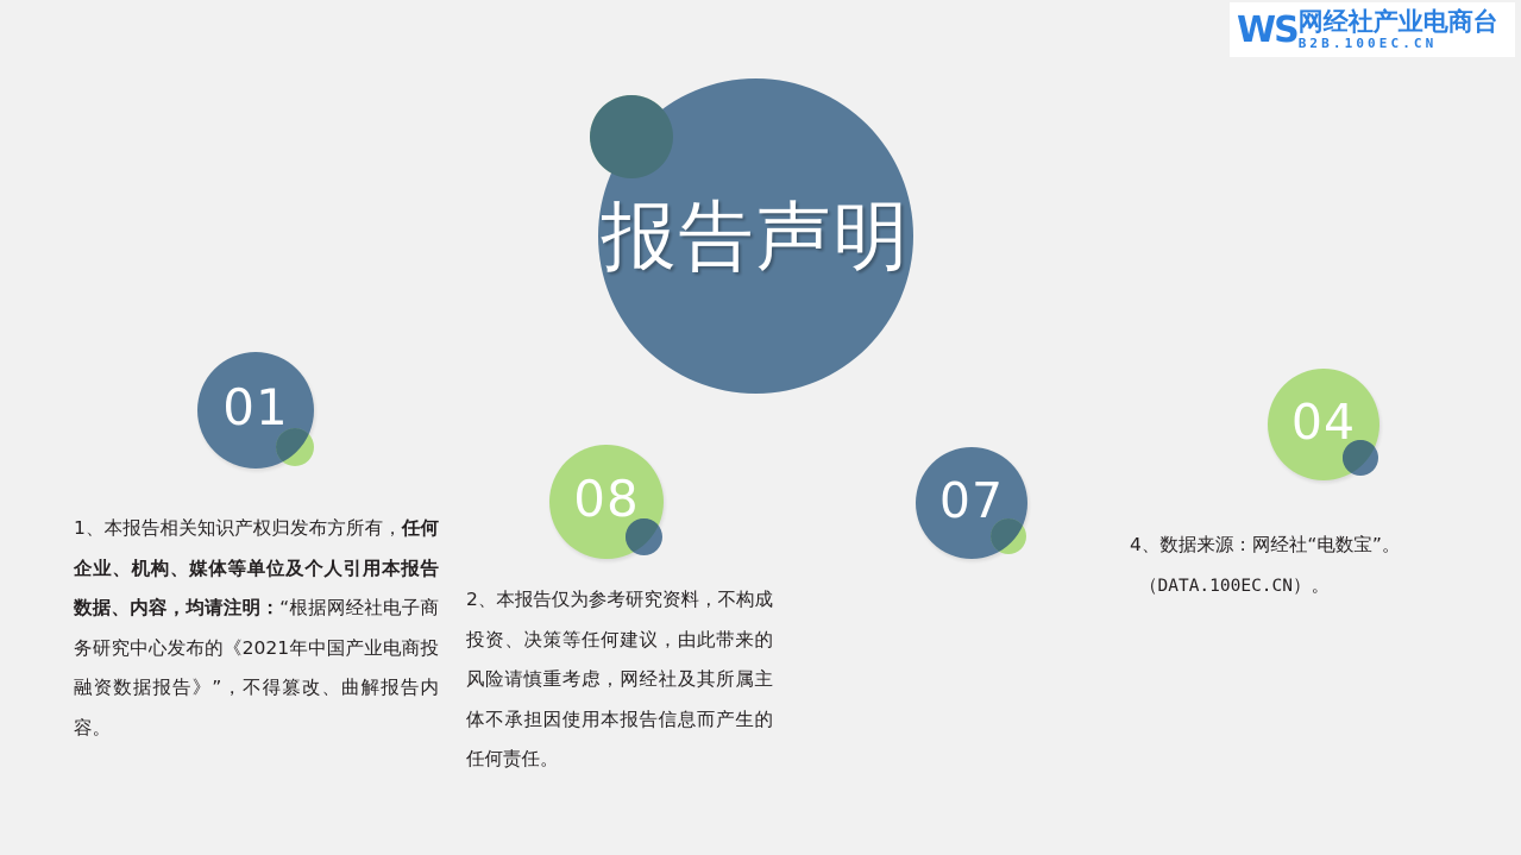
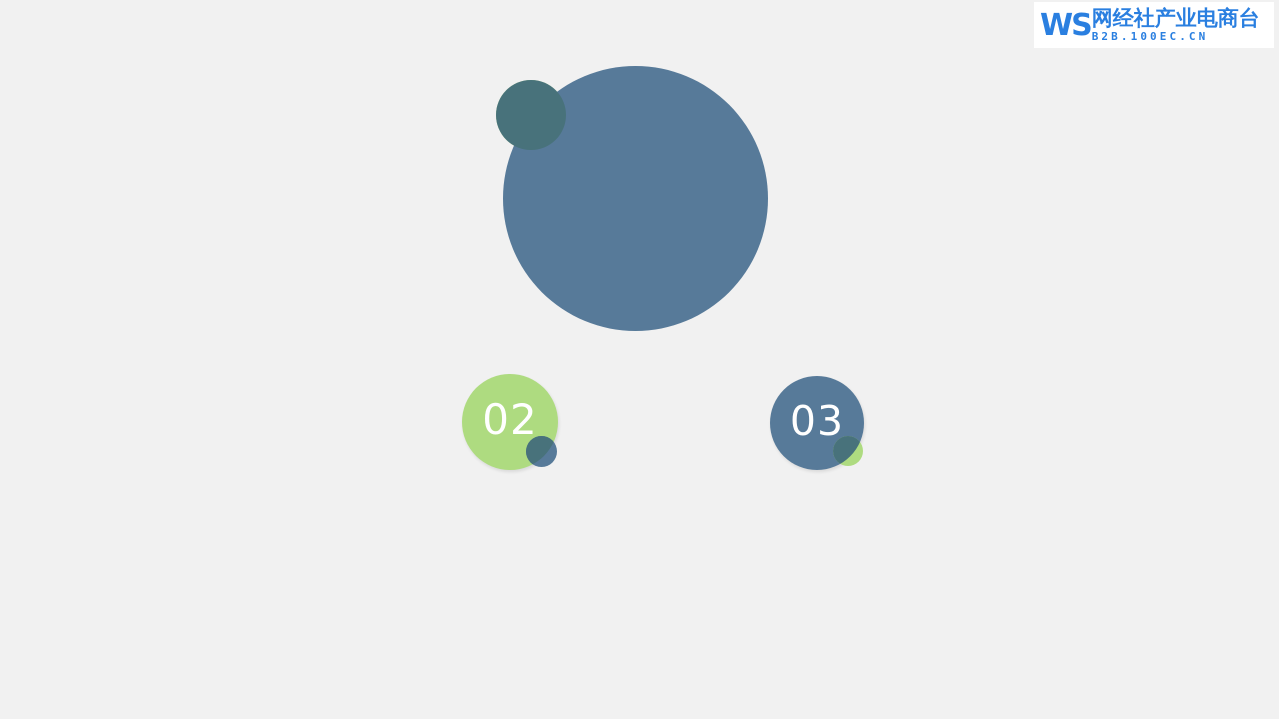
  WS
  网经社产业电商台
  B2B.100EC.CN
- 报告声明
- 01
- 1、本报告相关知识产权归发布方所有，任何企业、机构、媒体等单位及个人引用本报告数据、内容，均请注明：“根据网经社电子商务研究中心发布的《2021年中国产业电商投融资数据报告》”，不得篡改、曲解报告内容。
- 08
+ 02
- 2、本报告仅为参考研究资料，不构成投资、决策等任何建议，由此带来的风险请慎重考虑，网经社及其所属主体不承担因使用本报告信息而产生的任何责任。
- 07
+ 03
- 04
- 4、数据来源：网经社“电数宝”。
- （DATA.100EC.CN）。
